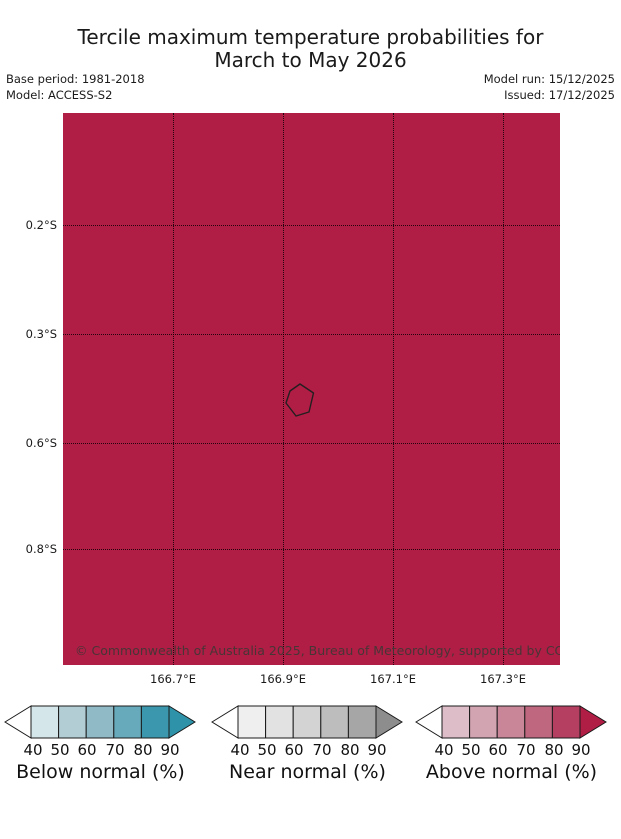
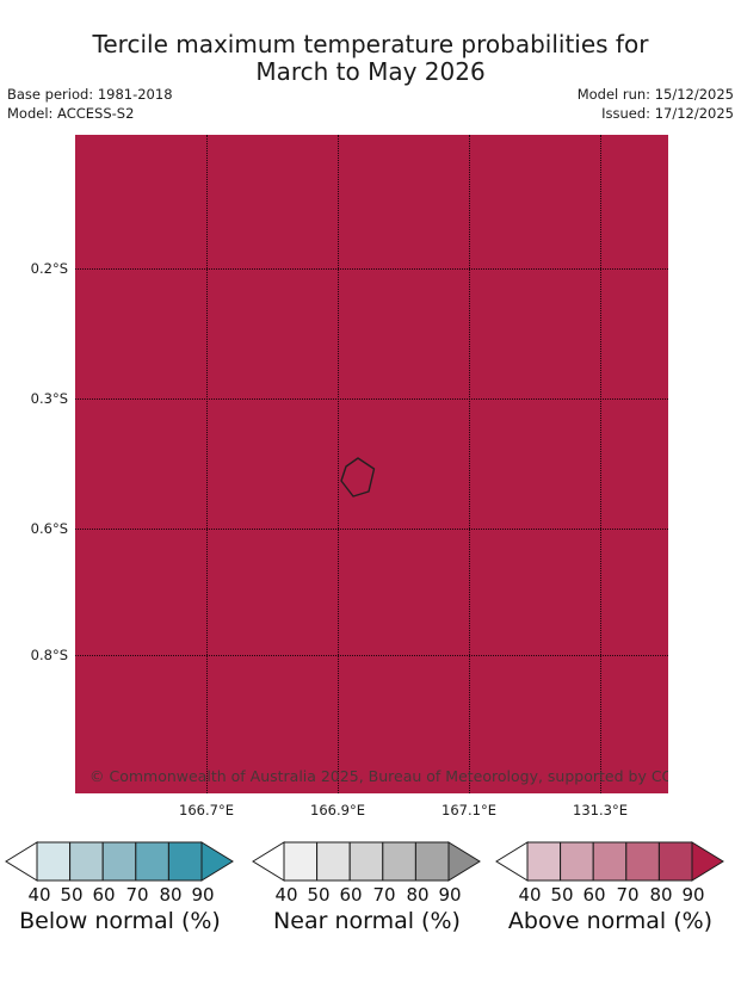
  Tercile maximum temperature probabilities for
  March to May 2026
  Base period: 1981-2018
  Model: ACCESS-S2
  Model run: 15/12/2025
  Issued: 17/12/2025
  © Commonwealth of Australia 2025, Bureau of Meteorology, supported by CO
  0.2°S
  0.3°S
  0.6°S
  0.8°S
  166.7°E
  166.9°E
  167.1°E
- 167.3°E
+ 131.3°E
  40
  50
  60
  70
  80
  90
  Below normal (%)
  40
  50
  60
  70
  80
  90
  Near normal (%)
  40
  50
  60
  70
  80
  90
  Above normal (%)
